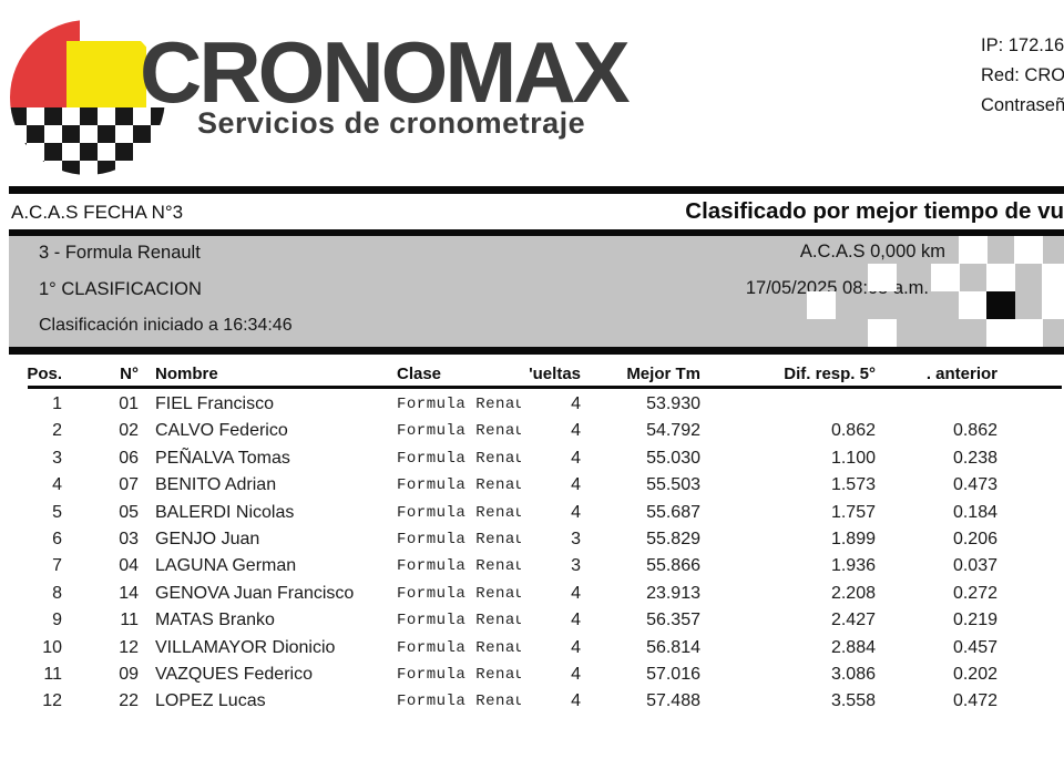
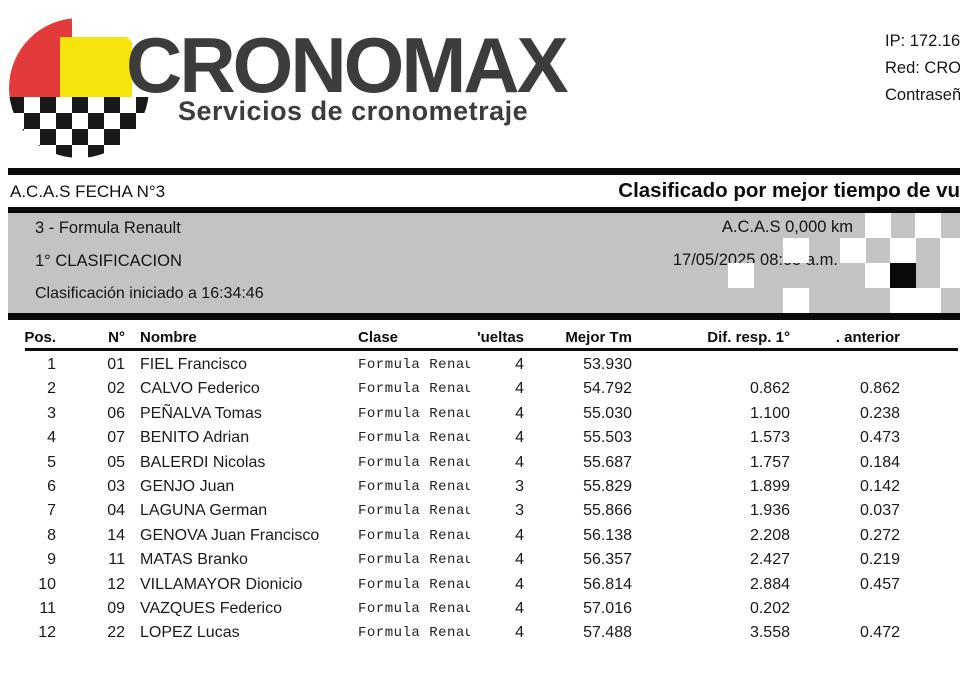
  CRONOMAX
  Servicios de cronometraje
  IP: 172.16
  Red: CRO
  Contraseñ
  A.C.A.S FECHA N°3
  Clasificado por mejor tiempo de vu
  3 - Formula Renault
  1° CLASIFICACION
  Clasificación iniciado a 16:34:46
  A.C.A.S 0,000 km
  17/05/2025 08: a.m.
  Pos.
  N°
  Nombre
  Clase
  'ueltas
  Mejor Tm
- Dif. resp. 5°
+ Dif. resp. 1°
  . anterior
  1
  01
  FIEL Francisco
  Formula Renau
  4
  53.930
  2
  02
  CALVO Federico
  Formula Renau
  4
  54.792
  0.862
  0.862
  3
  06
  PEÑALVA Tomas
  Formula Renau
  4
  55.030
  1.100
  0.238
  4
  07
  BENITO Adrian
  Formula Renau
  4
  55.503
  1.573
  0.473
  5
  05
  BALERDI Nicolas
  Formula Renau
  4
  55.687
  1.757
  0.184
  6
  03
  GENJO Juan
  Formula Renau
  3
  55.829
  1.899
- 0.206
+ 0.142
  7
  04
  LAGUNA German
  Formula Renau
  3
  55.866
  1.936
  0.037
  8
  14
  GENOVA Juan Francisco
  Formula Renau
  4
- 23.913
+ 56.138
  2.208
  0.272
  9
  11
  MATAS Branko
  Formula Renau
  4
  56.357
  2.427
  0.219
  10
  12
  VILLAMAYOR Dionicio
  Formula Renau
  4
  56.814
  2.884
  0.457
  11
  09
  VAZQUES Federico
  Formula Renau
  4
  57.016
- 3.086
  0.202
  12
  22
  LOPEZ Lucas
  Formula Renau
  4
  57.488
  3.558
  0.472
